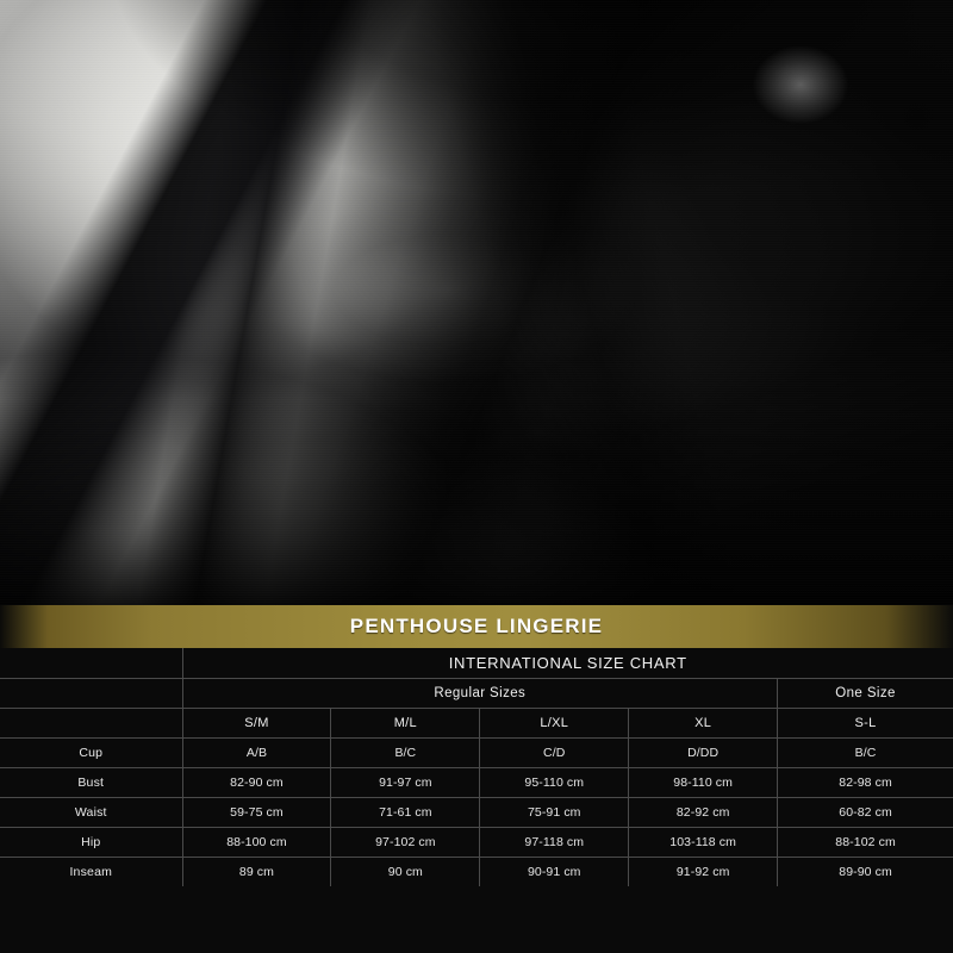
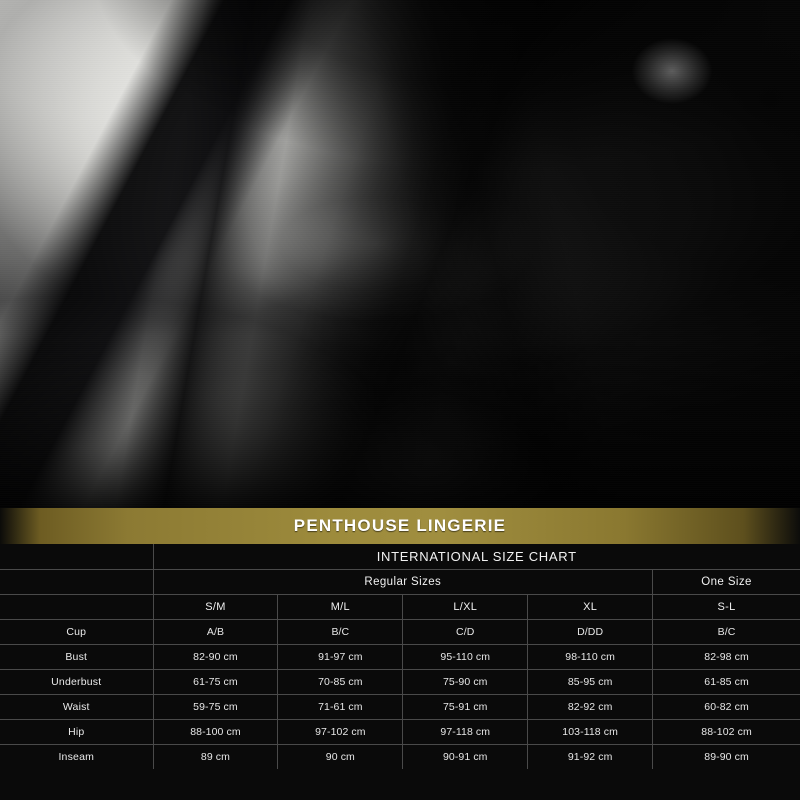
  PENTHOUSE LINGERIE
  	INTERNATIONAL SIZE CHART
  	Regular Sizes	One Size
  	S/M	M/L	L/XL	XL	S-L
  Cup	A/B	B/C	C/D	D/DD	B/C
  Bust	82-90 cm	91-97 cm	95-110 cm	98-110 cm	82-98 cm
+ Underbust	61-75 cm	70-85 cm	75-90 cm	85-95 cm	61-85 cm
  Waist	59-75 cm	71-61 cm	75-91 cm	82-92 cm	60-82 cm
  Hip	88-100 cm	97-102 cm	97-118 cm	103-118 cm	88-102 cm
  Inseam	89 cm	90 cm	90-91 cm	91-92 cm	89-90 cm
